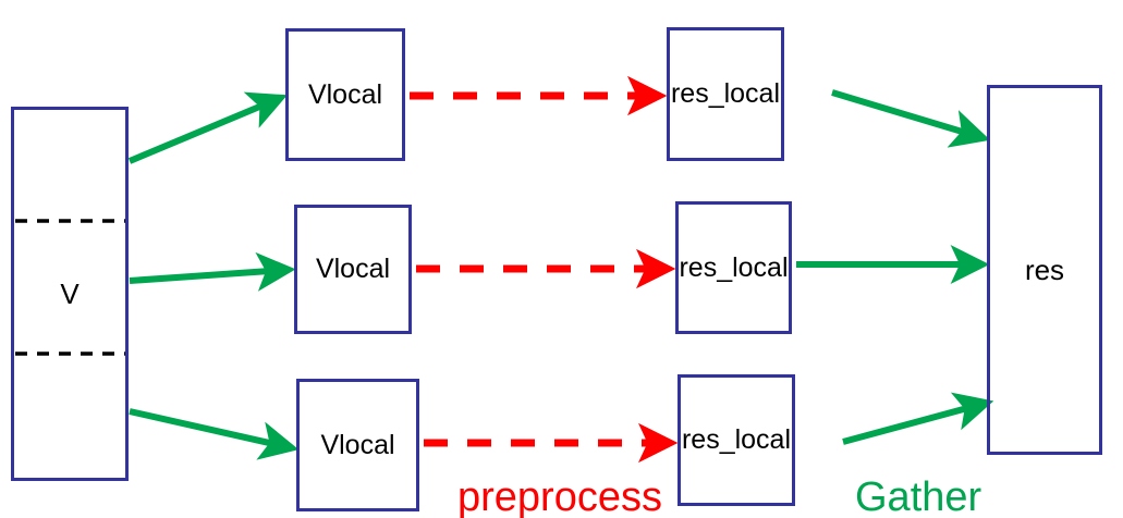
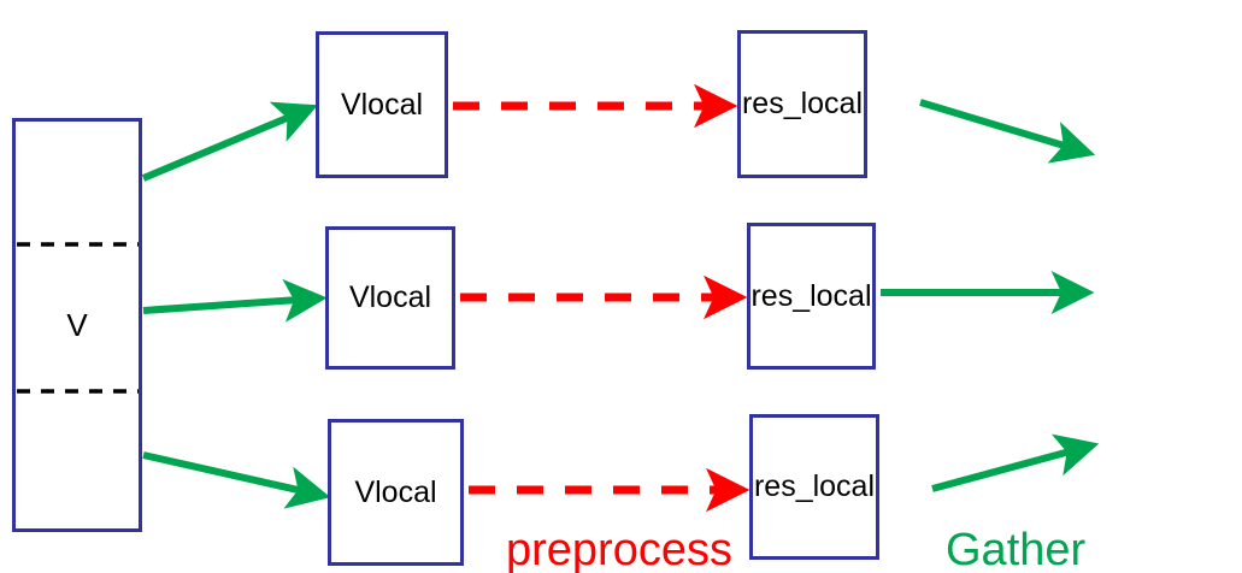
  V
  Vlocal
  Vlocal
  Vlocal
  res_local
  res_local
  res_local
- res
  preprocess
  Gather
